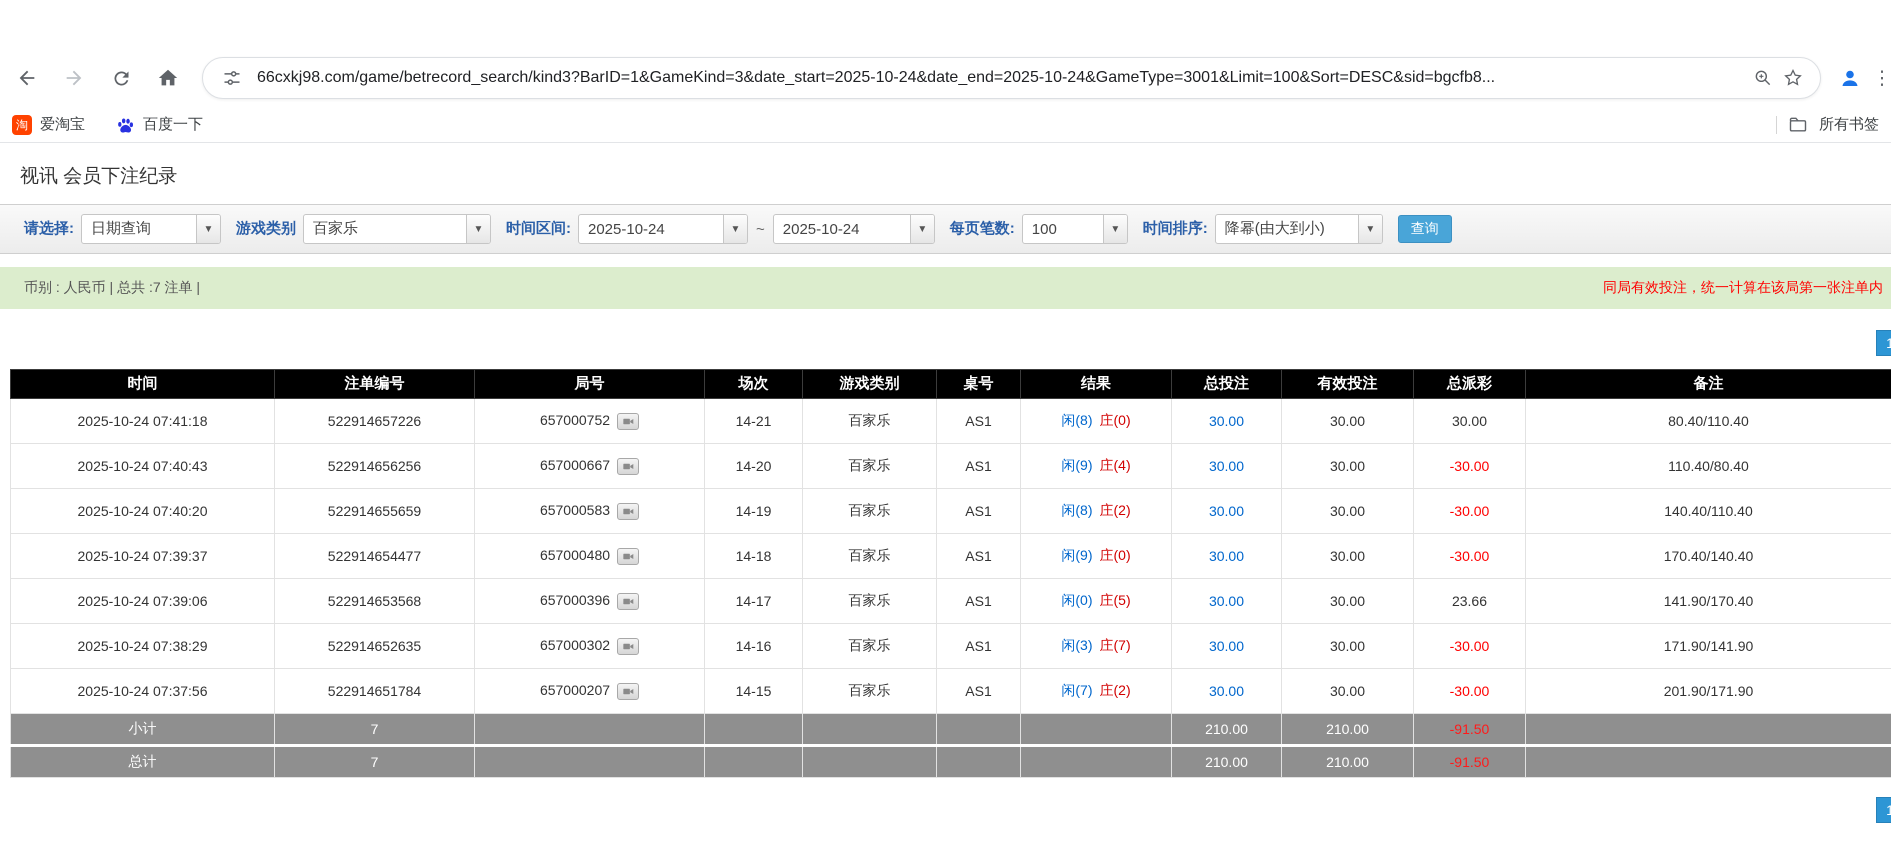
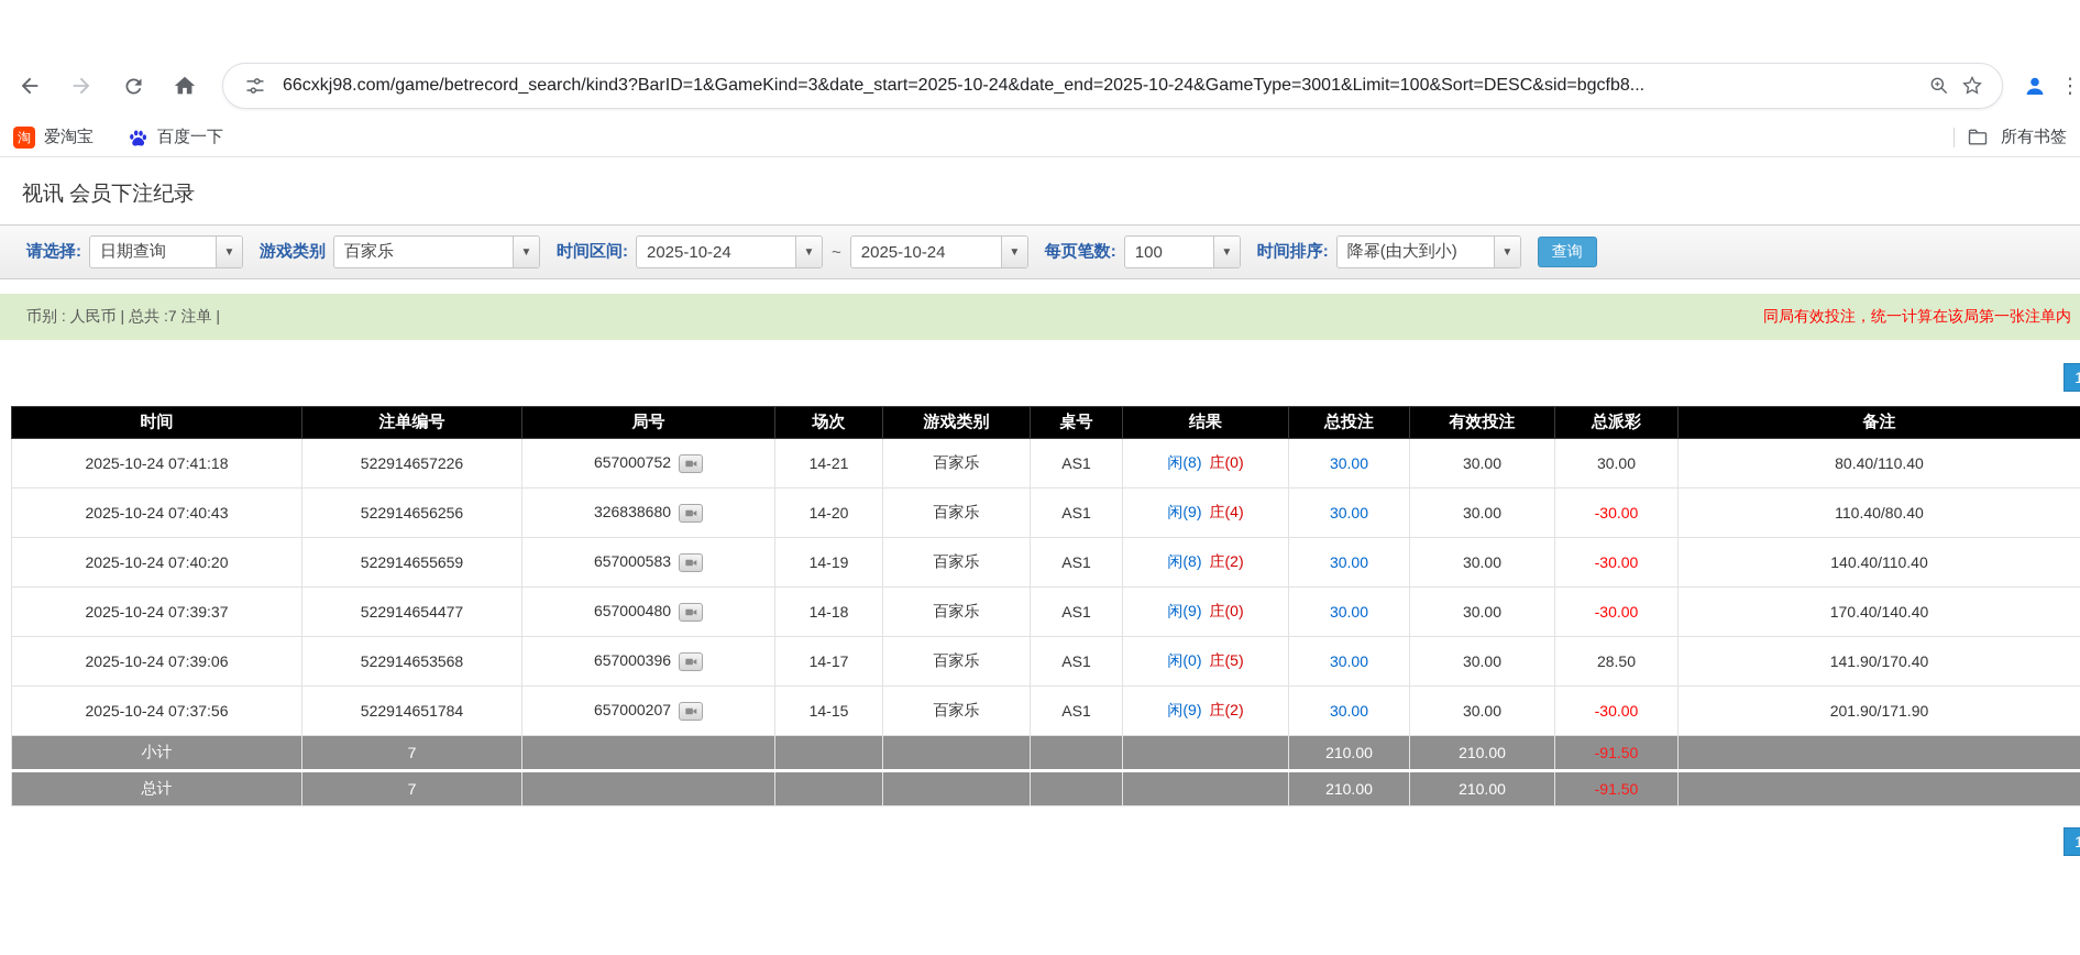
  66cxkj98.com/game/betrecord_search/kind3?BarID=1&GameKind=3&date_start=2025-10-24&date_end=2025-10-24&GameType=3001&Limit=100&Sort=DESC&sid=bgcfb8...
  ⋮
  淘
  爱淘宝
  百度一下
  所有书签
  视讯 会员下注纪录
  请选择:
  日期查询
  ▼
  游戏类别
  百家乐
  ▼
  时间区间:
  2025-10-24
  ▼
  ~
  2025-10-24
  ▼
  每页笔数:
  100
  ▼
  时间排序:
  降幂(由大到小)
  ▼
  查询
  币别 : 人民币 | 总共 :7 注单 |
  同局有效投注，统一计算在该局第一张注单内
  1
  时间	注单编号	局号	场次	游戏类别	桌号	结果	总投注	有效投注	总派彩	备注
  2025-10-24 07:41:18	522914657226	657000752	14-21	百家乐	AS1	闲(8) 庄(0)	30.00	30.00	30.00	80.40/110.40
- 2025-10-24 07:40:43	522914656256	657000667	14-20	百家乐	AS1	闲(9) 庄(4)	30.00	30.00	-30.00	110.40/80.40
+ 2025-10-24 07:40:43	522914656256	326838680	14-20	百家乐	AS1	闲(9) 庄(4)	30.00	30.00	-30.00	110.40/80.40
  2025-10-24 07:40:20	522914655659	657000583	14-19	百家乐	AS1	闲(8) 庄(2)	30.00	30.00	-30.00	140.40/110.40
  2025-10-24 07:39:37	522914654477	657000480	14-18	百家乐	AS1	闲(9) 庄(0)	30.00	30.00	-30.00	170.40/140.40
- 2025-10-24 07:39:06	522914653568	657000396	14-17	百家乐	AS1	闲(0) 庄(5)	30.00	30.00	23.66	141.90/170.40
+ 2025-10-24 07:39:06	522914653568	657000396	14-17	百家乐	AS1	闲(0) 庄(5)	30.00	30.00	28.50	141.90/170.40
- 2025-10-24 07:38:29	522914652635	657000302	14-16	百家乐	AS1	闲(3) 庄(7)	30.00	30.00	-30.00	171.90/141.90
- 2025-10-24 07:37:56	522914651784	657000207	14-15	百家乐	AS1	闲(7) 庄(2)	30.00	30.00	-30.00	201.90/171.90
+ 2025-10-24 07:37:56	522914651784	657000207	14-15	百家乐	AS1	闲(9) 庄(2)	30.00	30.00	-30.00	201.90/171.90
  小计	7						210.00	210.00	-91.50
  总计	7						210.00	210.00	-91.50
  1
